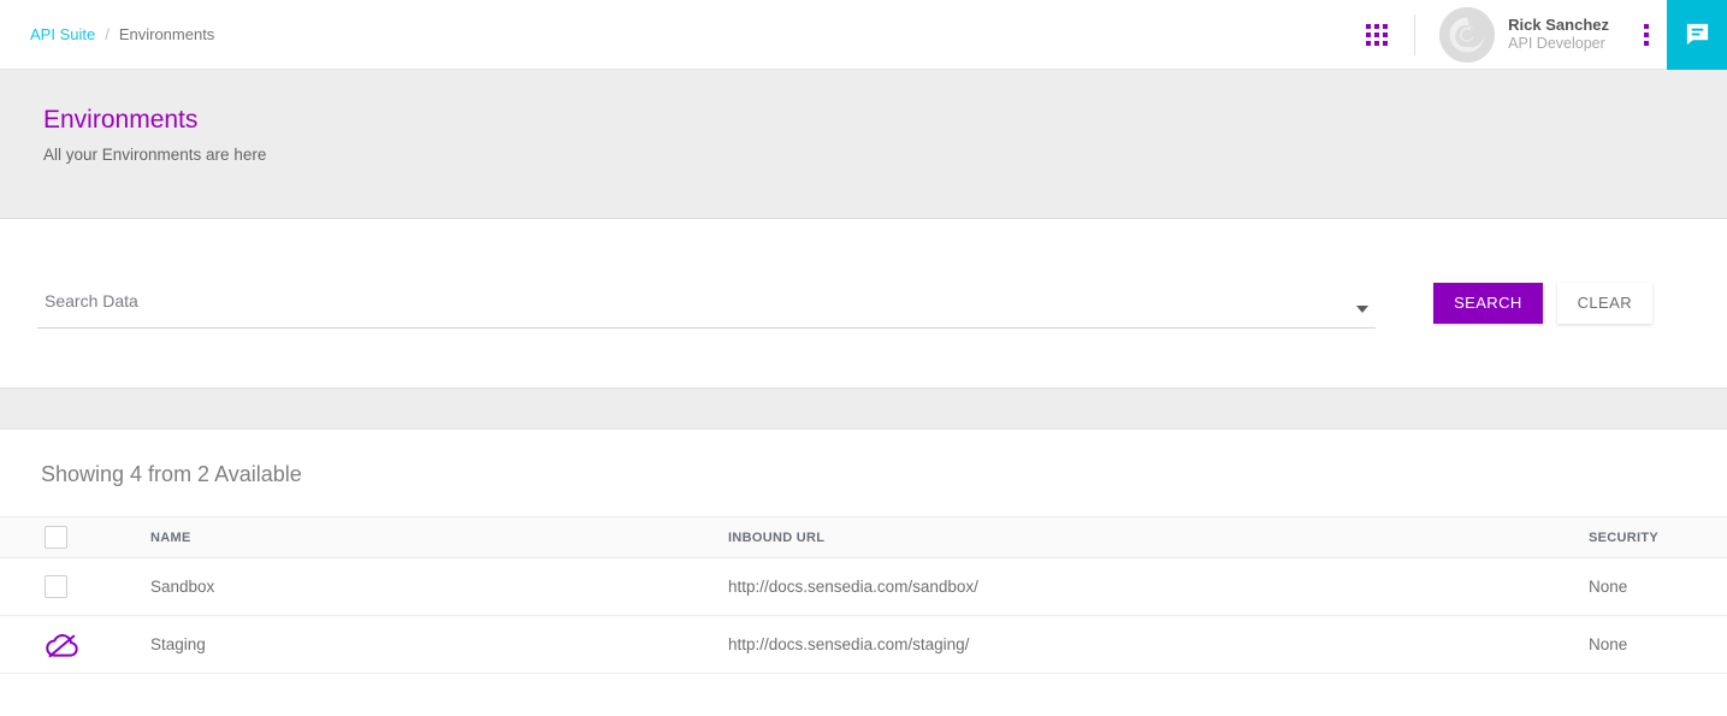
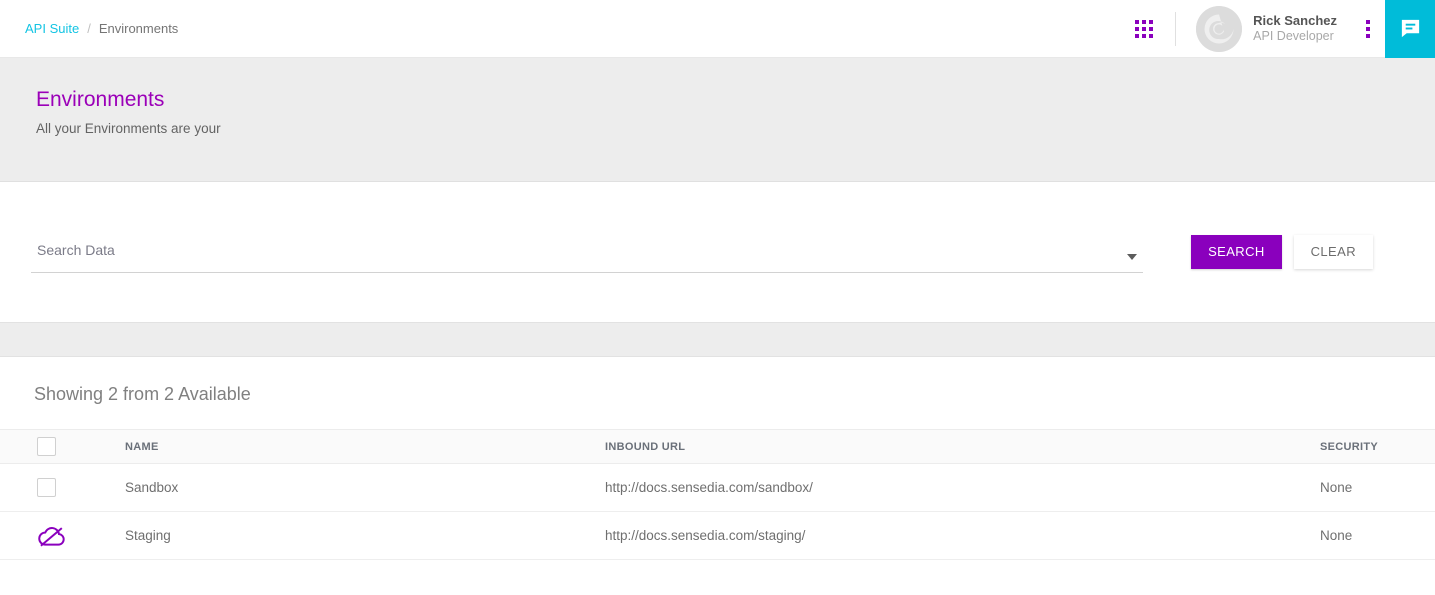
  API Suite
  /
  Environments
  Rick Sanchez
  API Developer
  Environments
- All your Environments are here
+ All your Environments are your
  Search Data
  SEARCH
  CLEAR
- Showing 4 from 2 Available
+ Showing 2 from 2 Available
  	NAME	INBOUND URL	SECURITY
  	Sandbox	http://docs.sensedia.com/sandbox/	None
  	Staging	http://docs.sensedia.com/staging/	None
